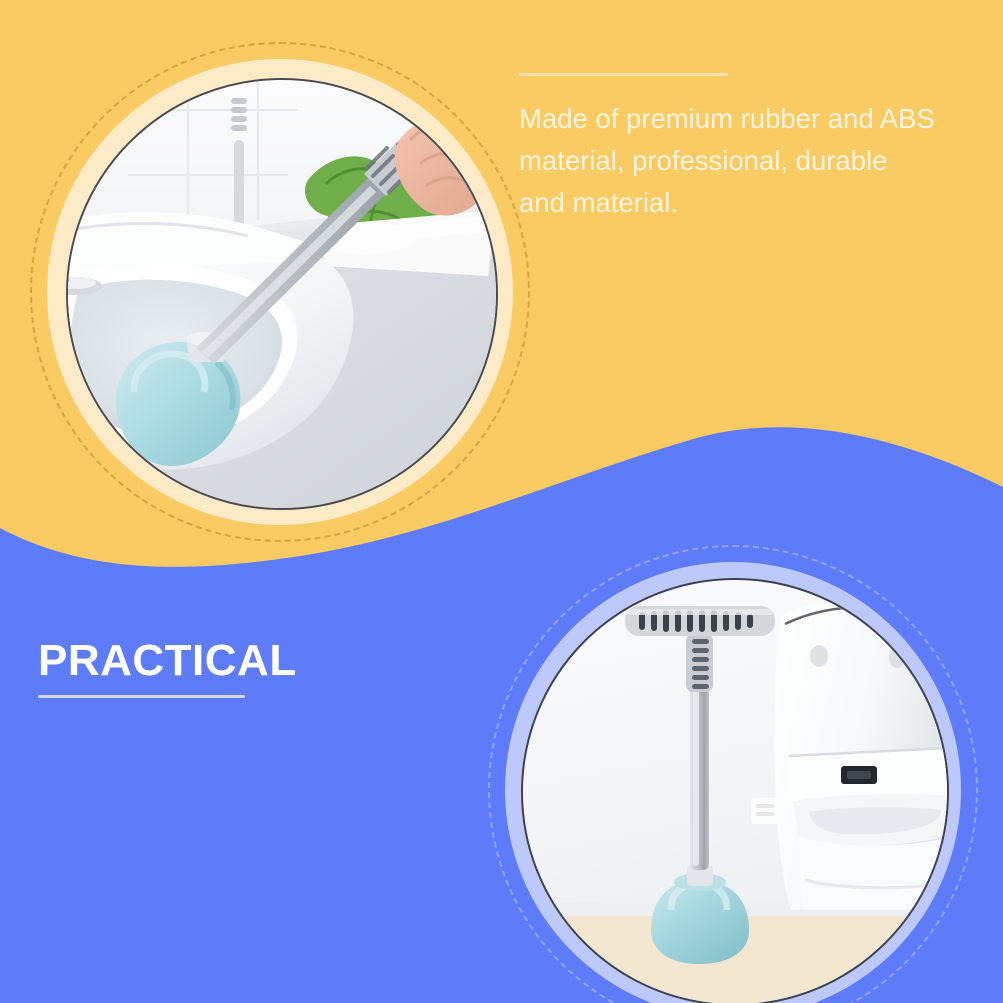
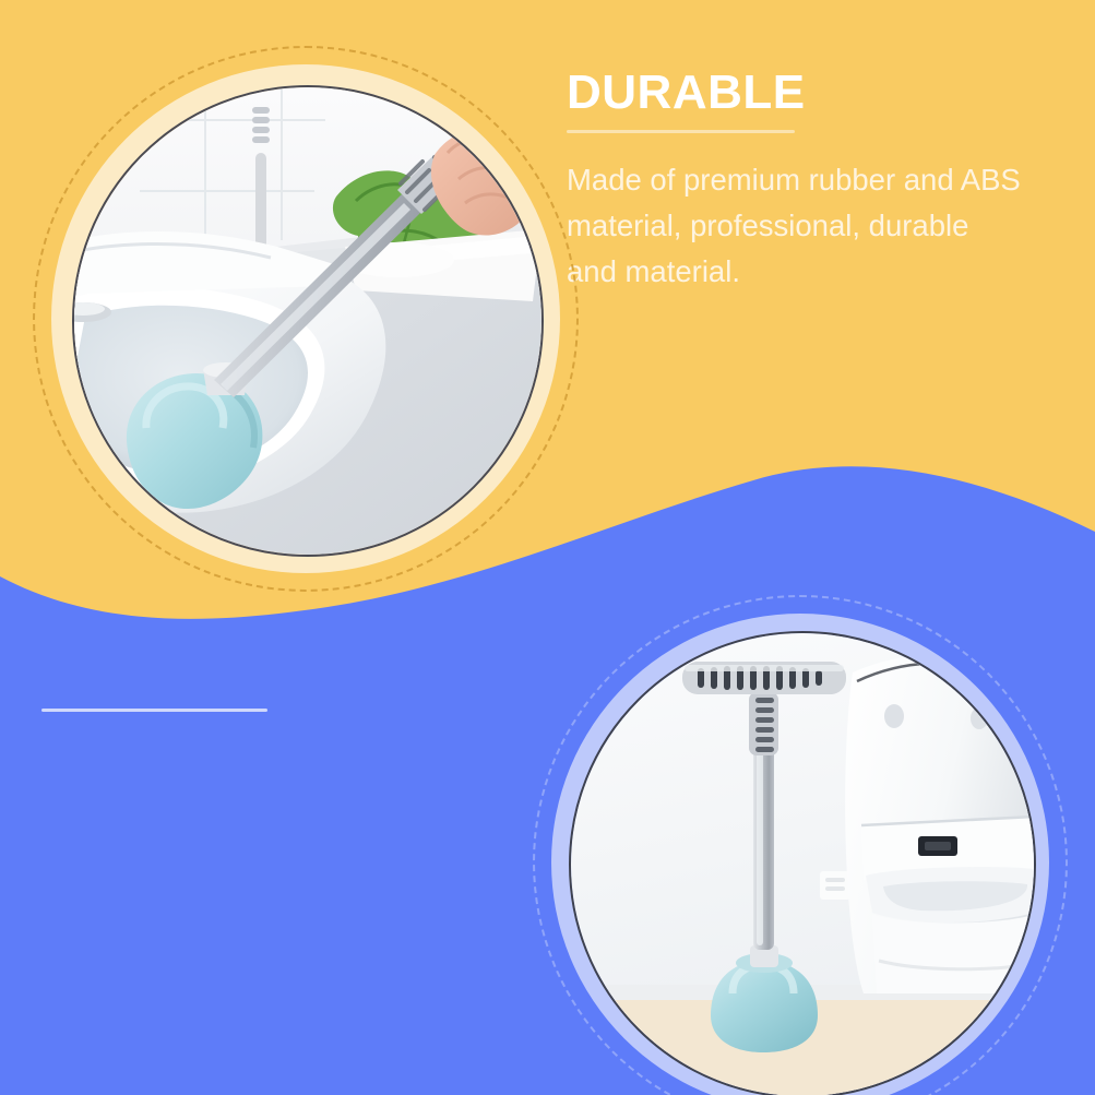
+ DURABLE
  Made of premium rubber and ABS material, professional, durable and material.
- PRACTICAL
